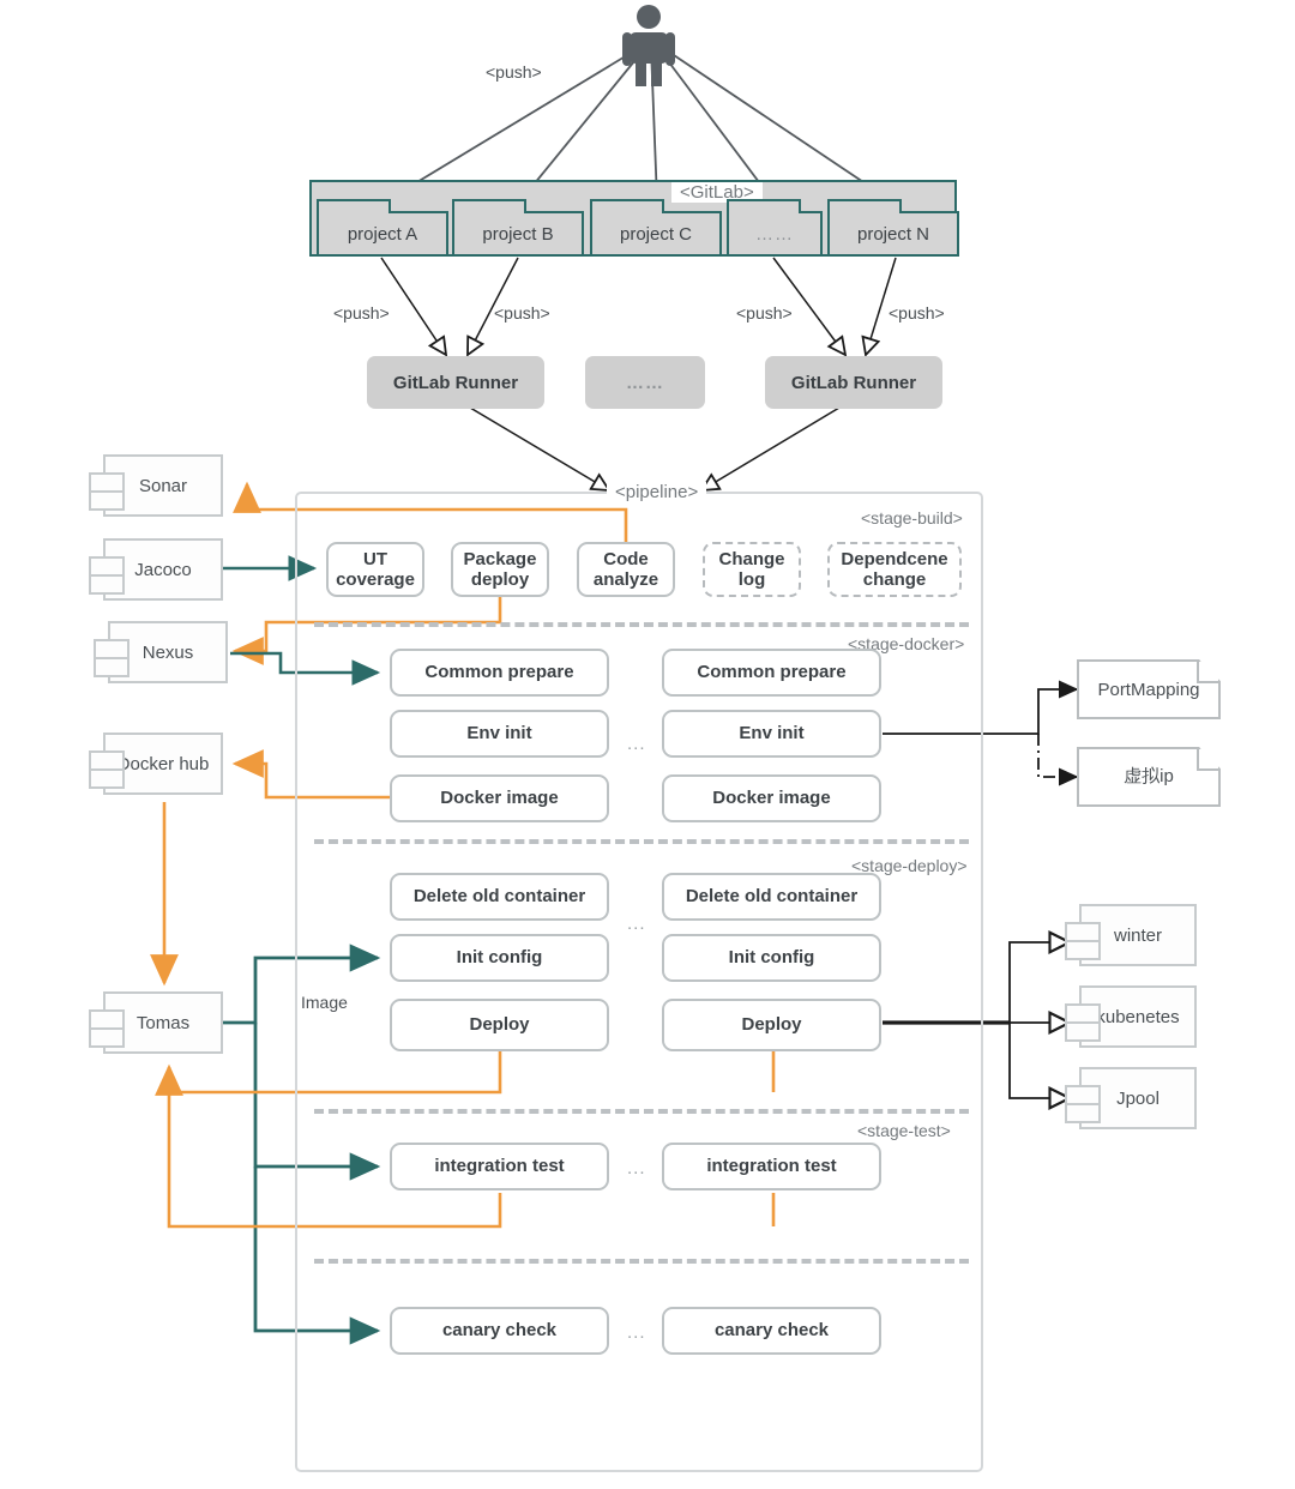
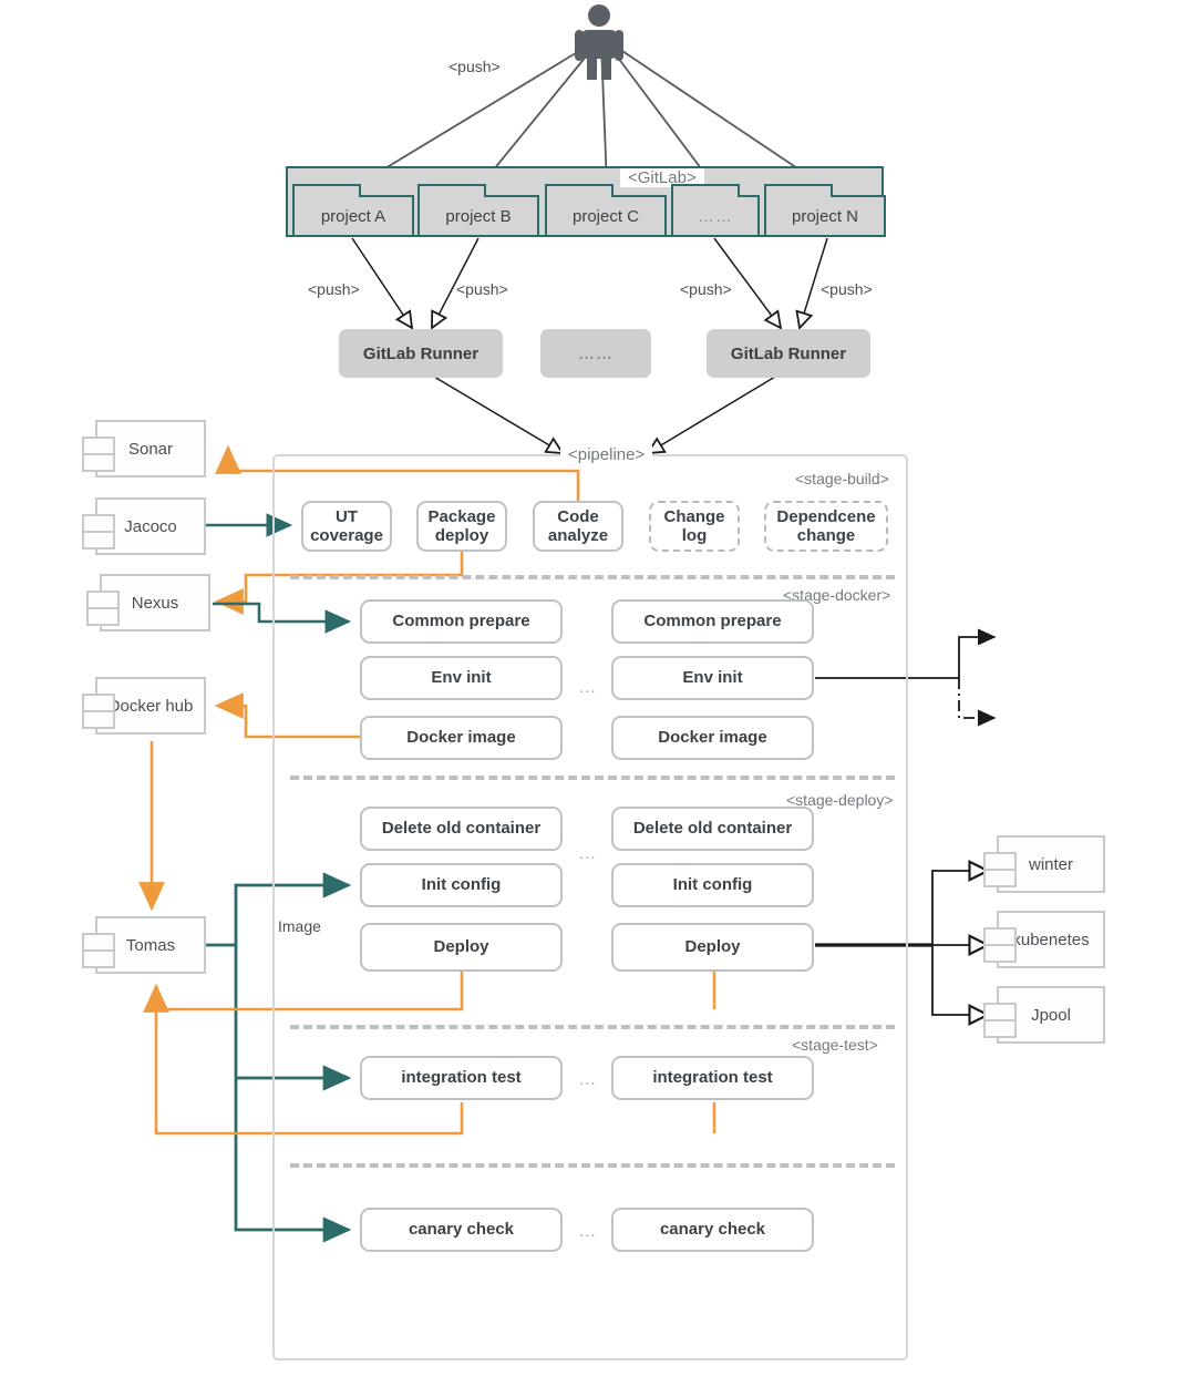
  <GitLab>
  project A
  project B
  project C
  ……
  project N
  <push>
  <push>
  <push>
  <push>
  <push>
  GitLab Runner
  ……
  GitLab Runner
  <pipeline>
  <stage-build>
  <stage-docker>
  <stage-deploy>
  <stage-test>
  UT
  coverage
  Package
  deploy
  Code
  analyze
  Change
  log
  Dependcene
  change
  Common prepare
  Env init
  Docker image
  Common prepare
  Env init
  Docker image
  ...
  Delete old container
  Init config
  Deploy
  Delete old container
  Init config
  Deploy
  ...
  Image
  integration test
  integration test
  ...
  canary check
  canary check
  ...
  Sonar
  Jacoco
  Nexus
  ocker hub
  Tomas
- PortMapping
- 虚拟ip
  winter
  kubenetes
  Jpool
